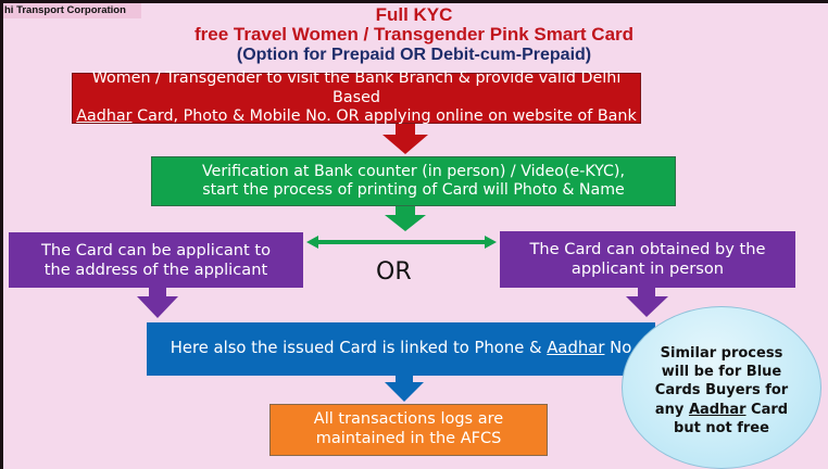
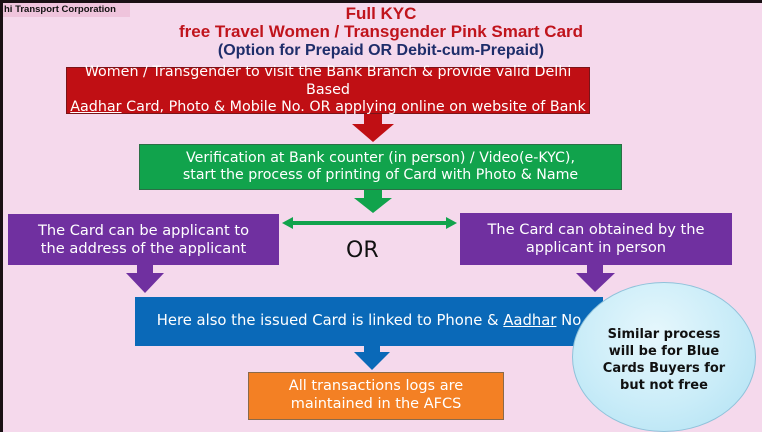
  hi Transport Corporation
  Full KYC
  free Travel Women / Transgender Pink Smart Card
  (Option for Prepaid OR Debit-cum-Prepaid)
  Women / Transgender to visit the Bank Branch & provide valid Delhi Based
  Aadhar Card, Photo & Mobile No. OR applying online on website of Bank
  Verification at Bank counter (in person) / Video(e-KYC),
- start the process of printing of Card will Photo & Name
+ start the process of printing of Card with Photo & Name
  The Card can be applicant to
  the address of the applicant
  OR
  The Card can obtained by the
  applicant in person
  Here also the issued Card is linked to Phone & Aadhar No
  All transactions logs are
  maintained in the AFCS
  Similar process
  will be for Blue
  Cards Buyers for
- any Aadhar Card
  but not free
